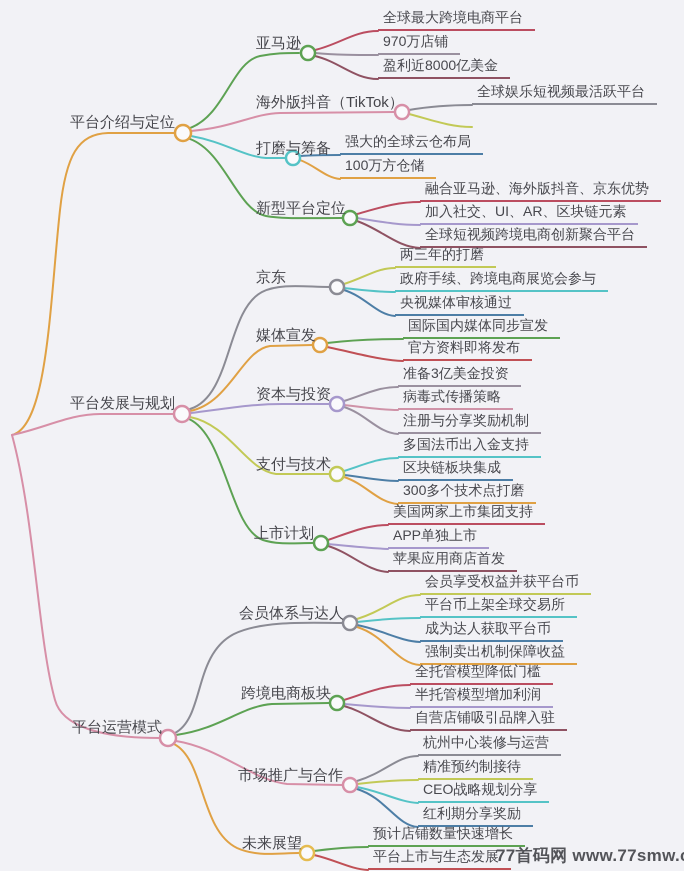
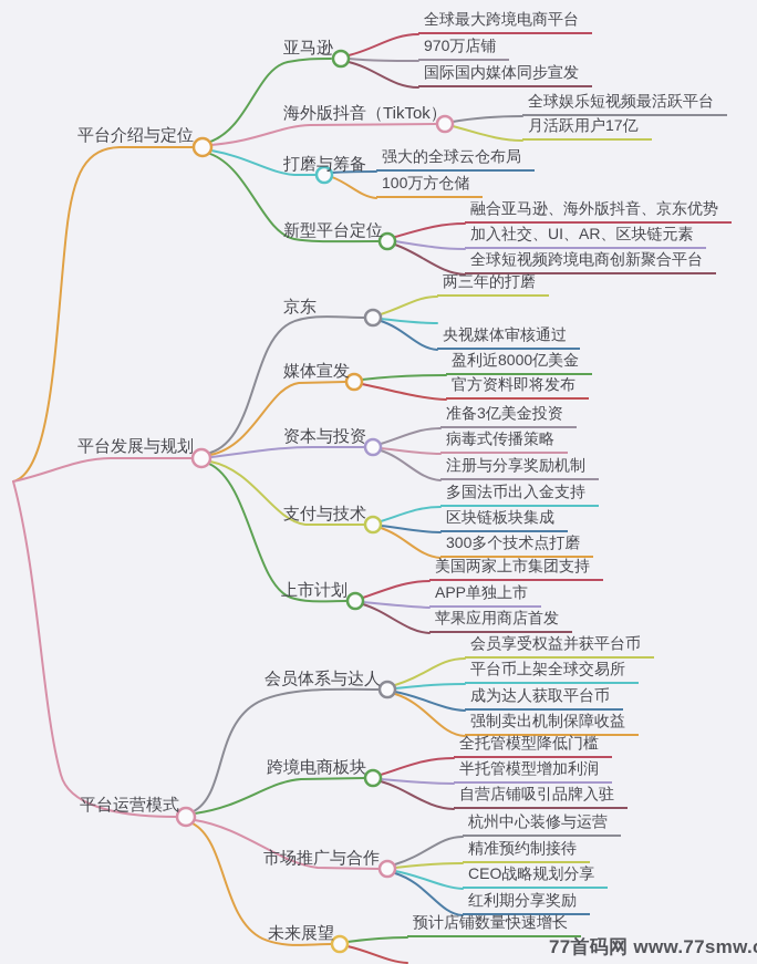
  平台介绍与定位
  平台发展与规划
  平台运营模式
  亚马逊
  海外版抖音（TikTok）
  打磨与筹备
  新型平台定位
  京东
  媒体宣发
  资本与投资
  支付与技术
  上市计划
  会员体系与达人
  跨境电商板块
  市场推广与合作
  未来展望
  全球最大跨境电商平台
  970万店铺
- 盈利近8000亿美金
+ 国际国内媒体同步宣发
  全球娱乐短视频最活跃平台
+ 月活跃用户17亿
  强大的全球云仓布局
  100万方仓储
  融合亚马逊、海外版抖音、京东优势
  加入社交、UI、AR、区块链元素
  全球短视频跨境电商创新聚合平台
  两三年的打磨
- 政府手续、跨境电商展览会参与
  央视媒体审核通过
- 国际国内媒体同步宣发
+ 盈利近8000亿美金
  官方资料即将发布
  准备3亿美金投资
  病毒式传播策略
  注册与分享奖励机制
  多国法币出入金支持
  区块链板块集成
  300多个技术点打磨
  美国两家上市集团支持
  APP单独上市
  苹果应用商店首发
  会员享受权益并获平台币
  平台币上架全球交易所
  成为达人获取平台币
  强制卖出机制保障收益
  全托管模型降低门槛
  半托管模型增加利润
  自营店铺吸引品牌入驻
  杭州中心装修与运营
  精准预约制接待
  CEO战略规划分享
  红利期分享奖励
  预计店铺数量快速增长
- 平台上市与生态发展
  77首码网 www.77smw.
